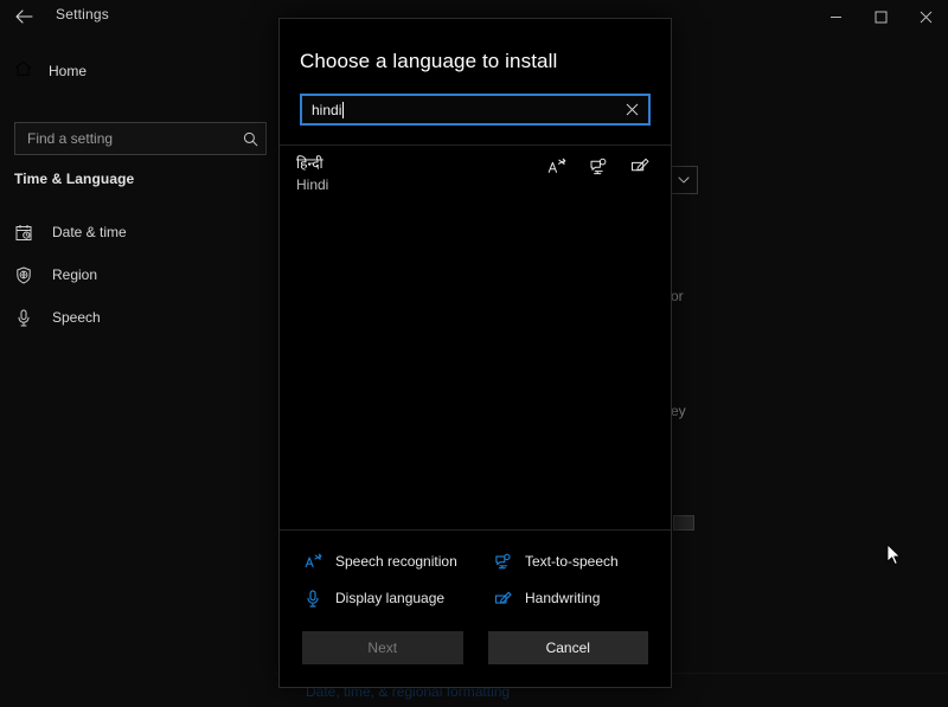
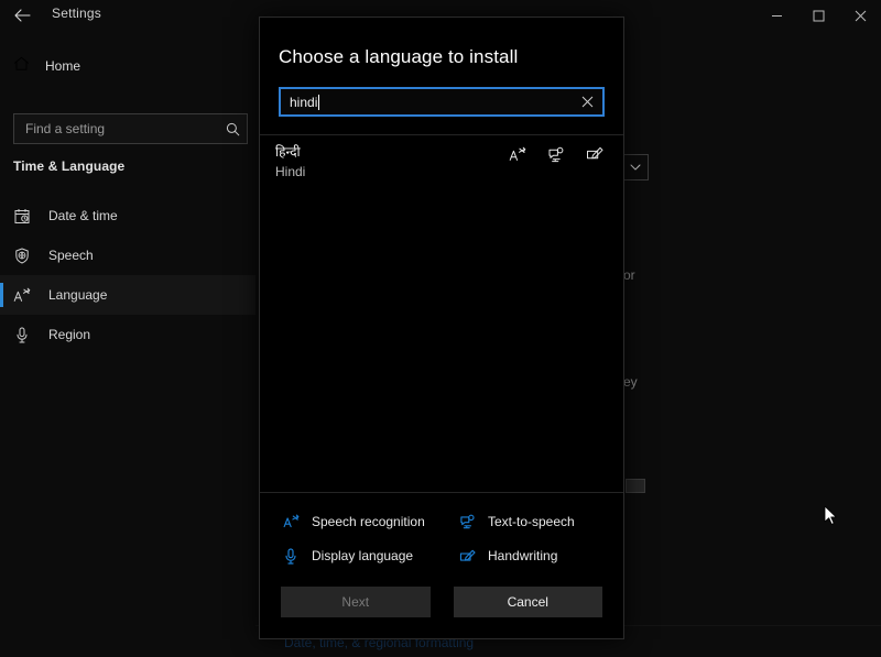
  Settings
  Home
  Find a setting
  Time & Language
  Date & time
- Region
+ Speech
+ Language
- Speech
+ Region
  or
  ey
  Date, time, & regional formatting
  Choose a language to install
  hindi
  हिन्दी
  Hindi
  Speech recognition
  Text-to-speech
  Display language
  Handwriting
  Next
  Cancel
